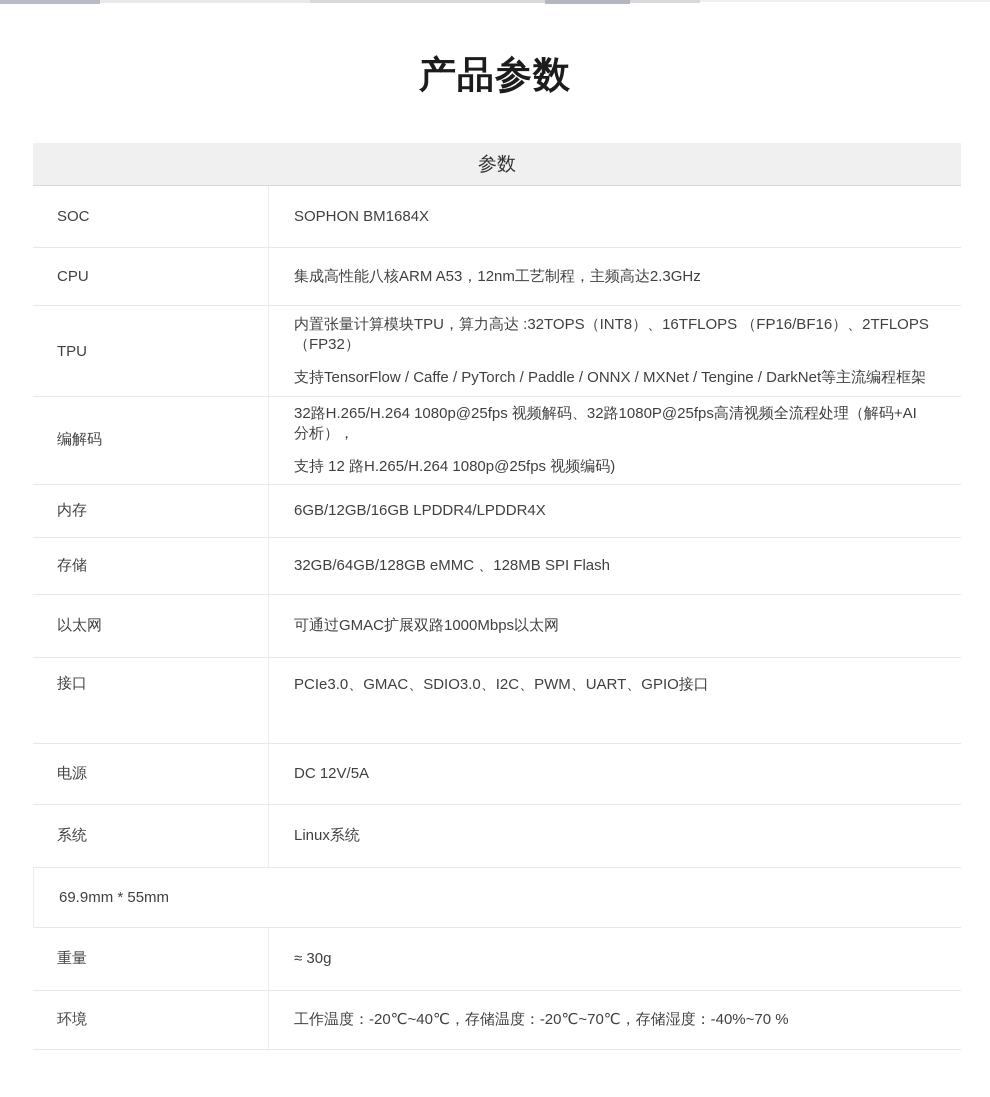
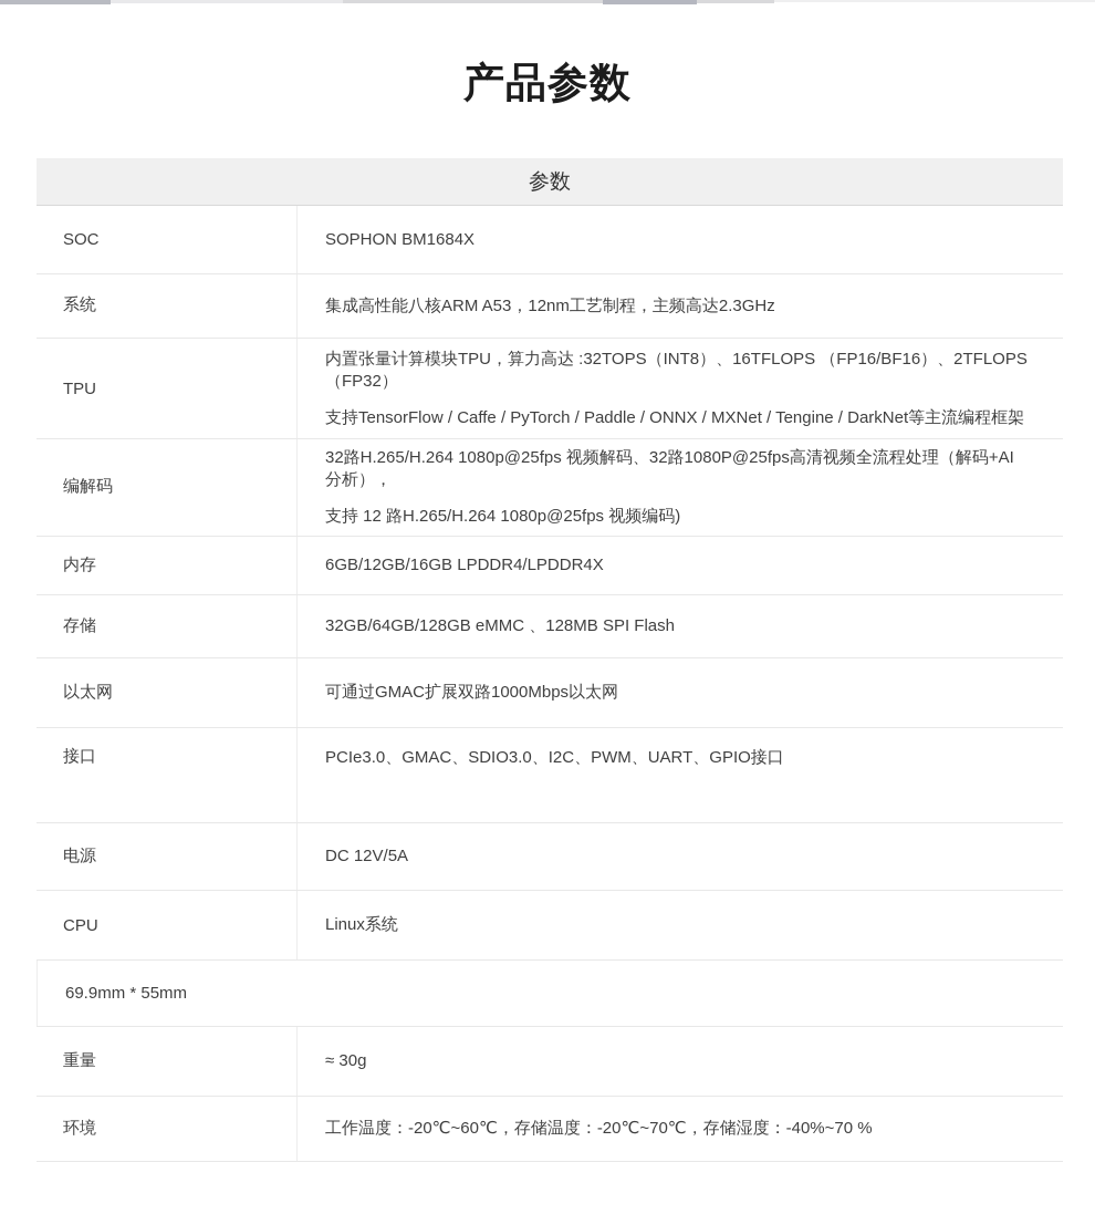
  产品参数
  参数
  SOC
  SOPHON BM1684X
- CPU
+ 系统
  集成高性能八核ARM A53，12nm工艺制程，主频高达2.3GHz
  TPU
  内置张量计算模块TPU，算力高达 :32TOPS（INT8）、16TFLOPS （FP16/BF16）、2TFLOPS（FP32）
  支持TensorFlow / Caffe / PyTorch / Paddle / ONNX / MXNet / Tengine / DarkNet等主流编程框架
  编解码
  32路H.265/H.264 1080p@25fps 视频解码、32路1080P@25fps高清视频全流程处理（解码+AI分析），
  支持 12 路H.265/H.264 1080p@25fps 视频编码)
  内存
  6GB/12GB/16GB LPDDR4/LPDDR4X
  存储
  32GB/64GB/128GB eMMC 、128MB SPI Flash
  以太网
  可通过GMAC扩展双路1000Mbps以太网
  接口
  PCIe3.0、GMAC、SDIO3.0、I2C、PWM、UART、GPIO接口
  电源
  DC 12V/5A
- 系统
+ CPU
  Linux系统
  69.9mm * 55mm
  重量
  ≈ 30g
  环境
- 工作温度：-20℃~40℃，存储温度：-20℃~70℃，存储湿度：-40%~70 %
+ 工作温度：-20℃~60℃，存储温度：-20℃~70℃，存储湿度：-40%~70 %
